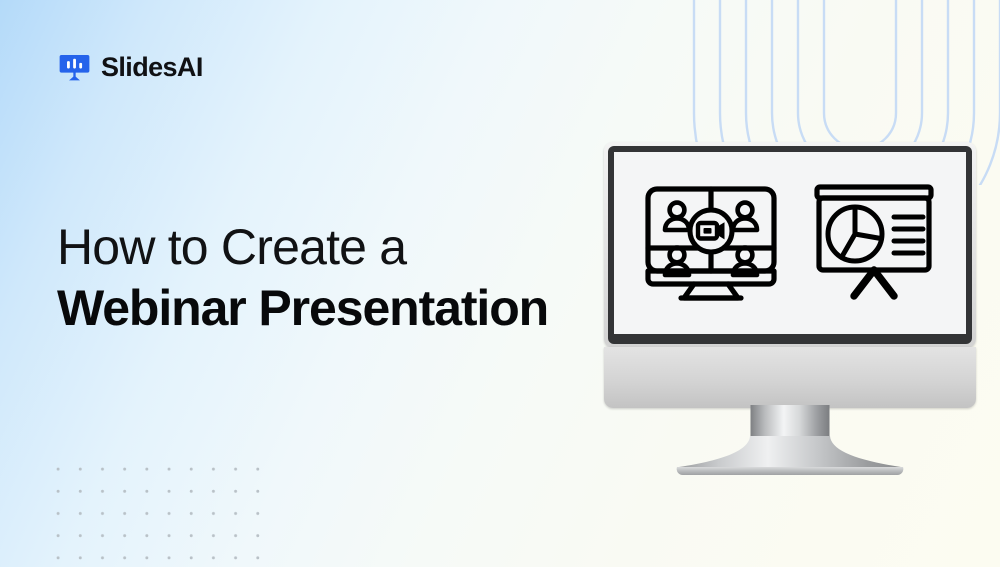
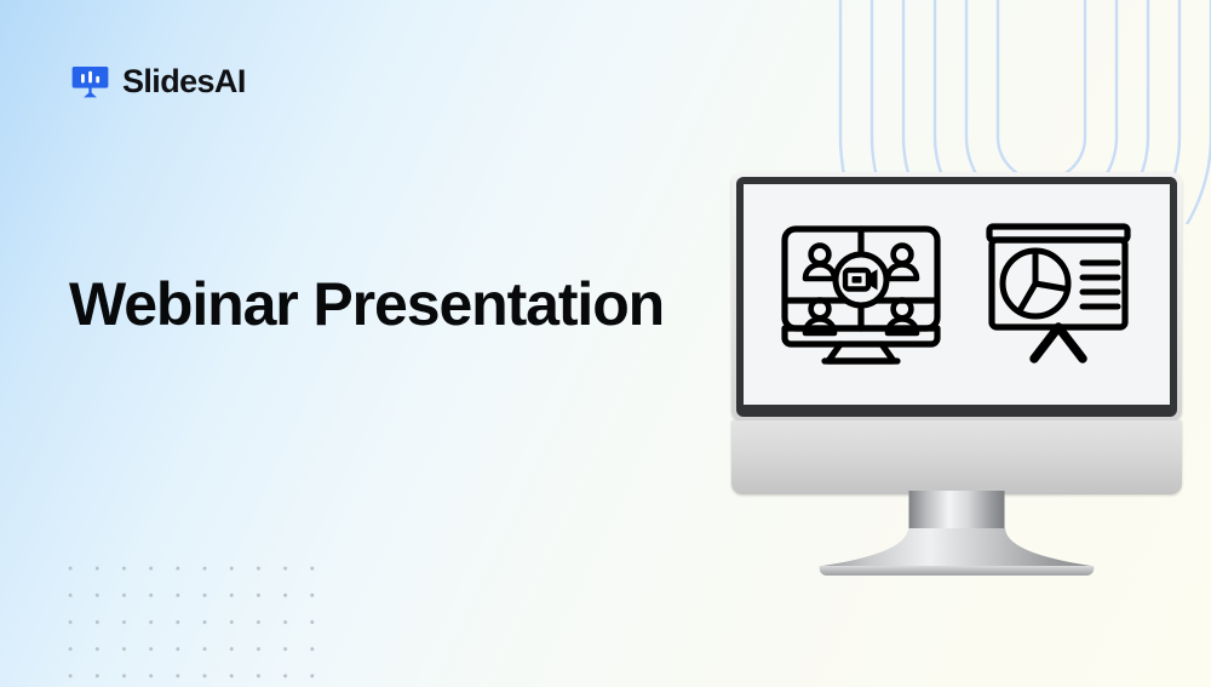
  SlidesAI
- How to Create a
  Webinar Presentation
